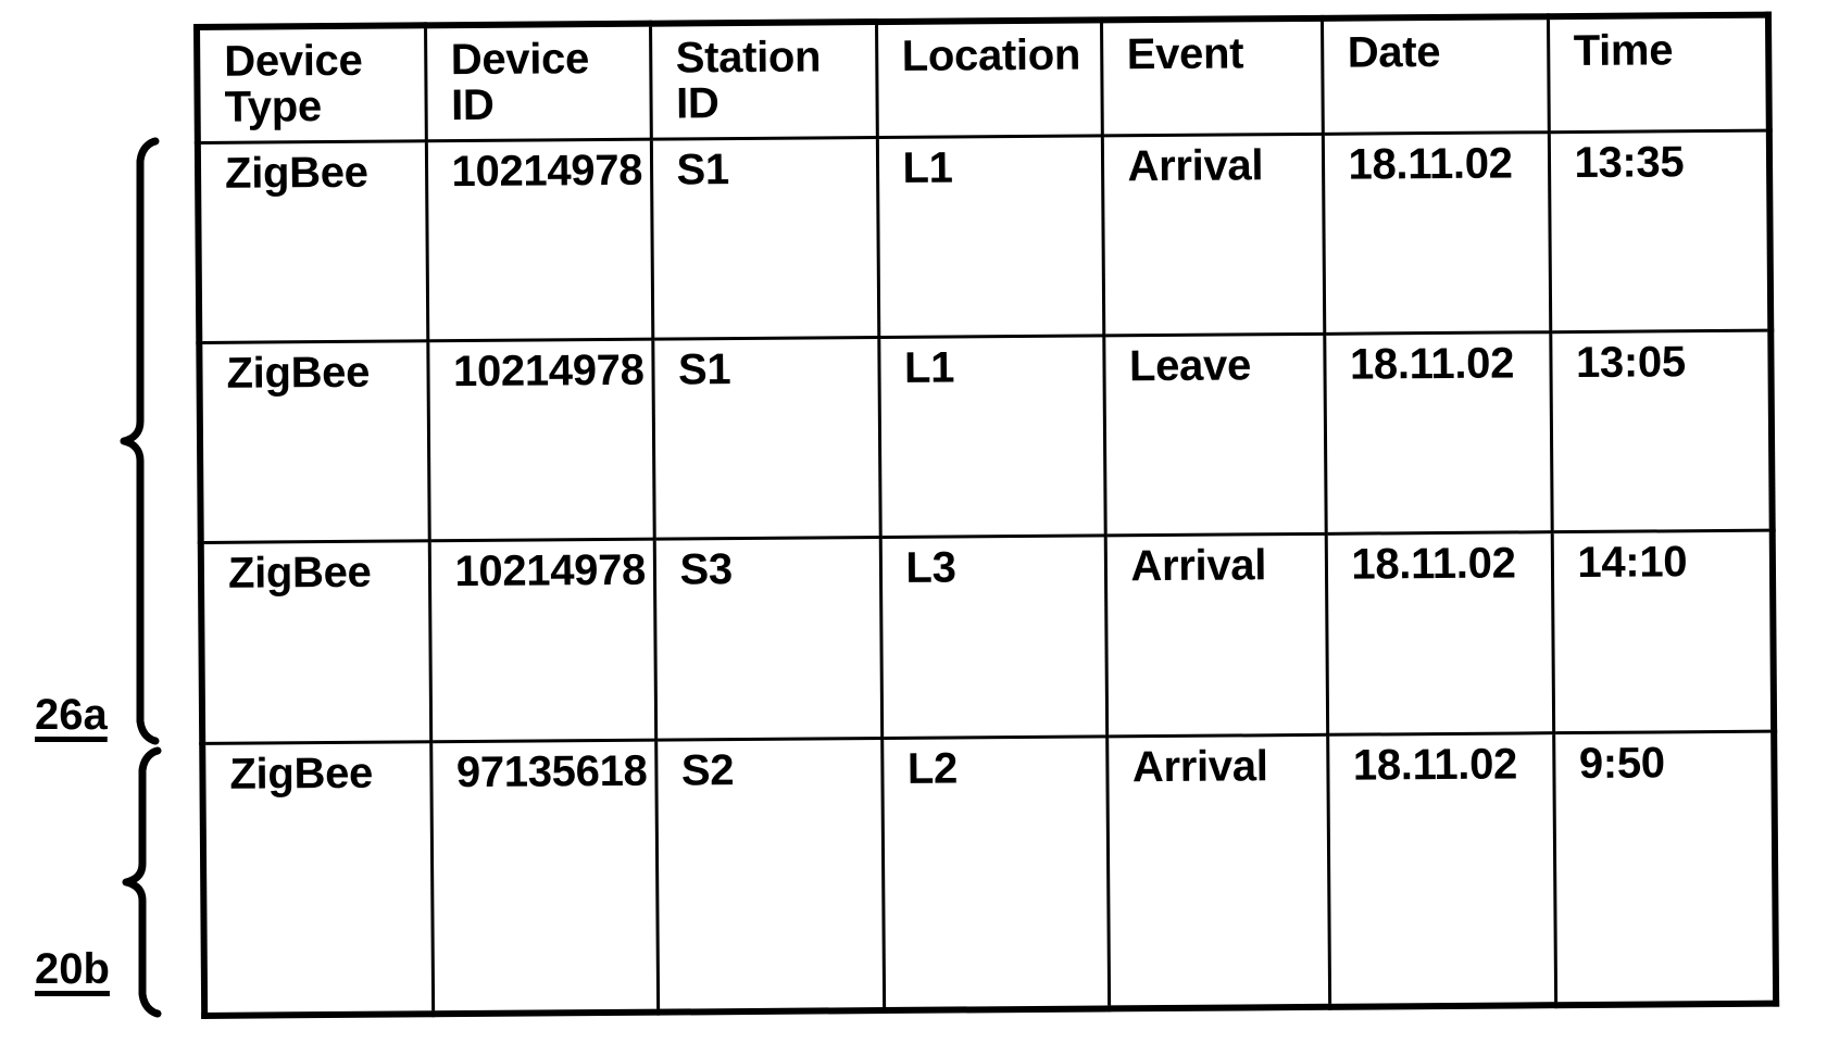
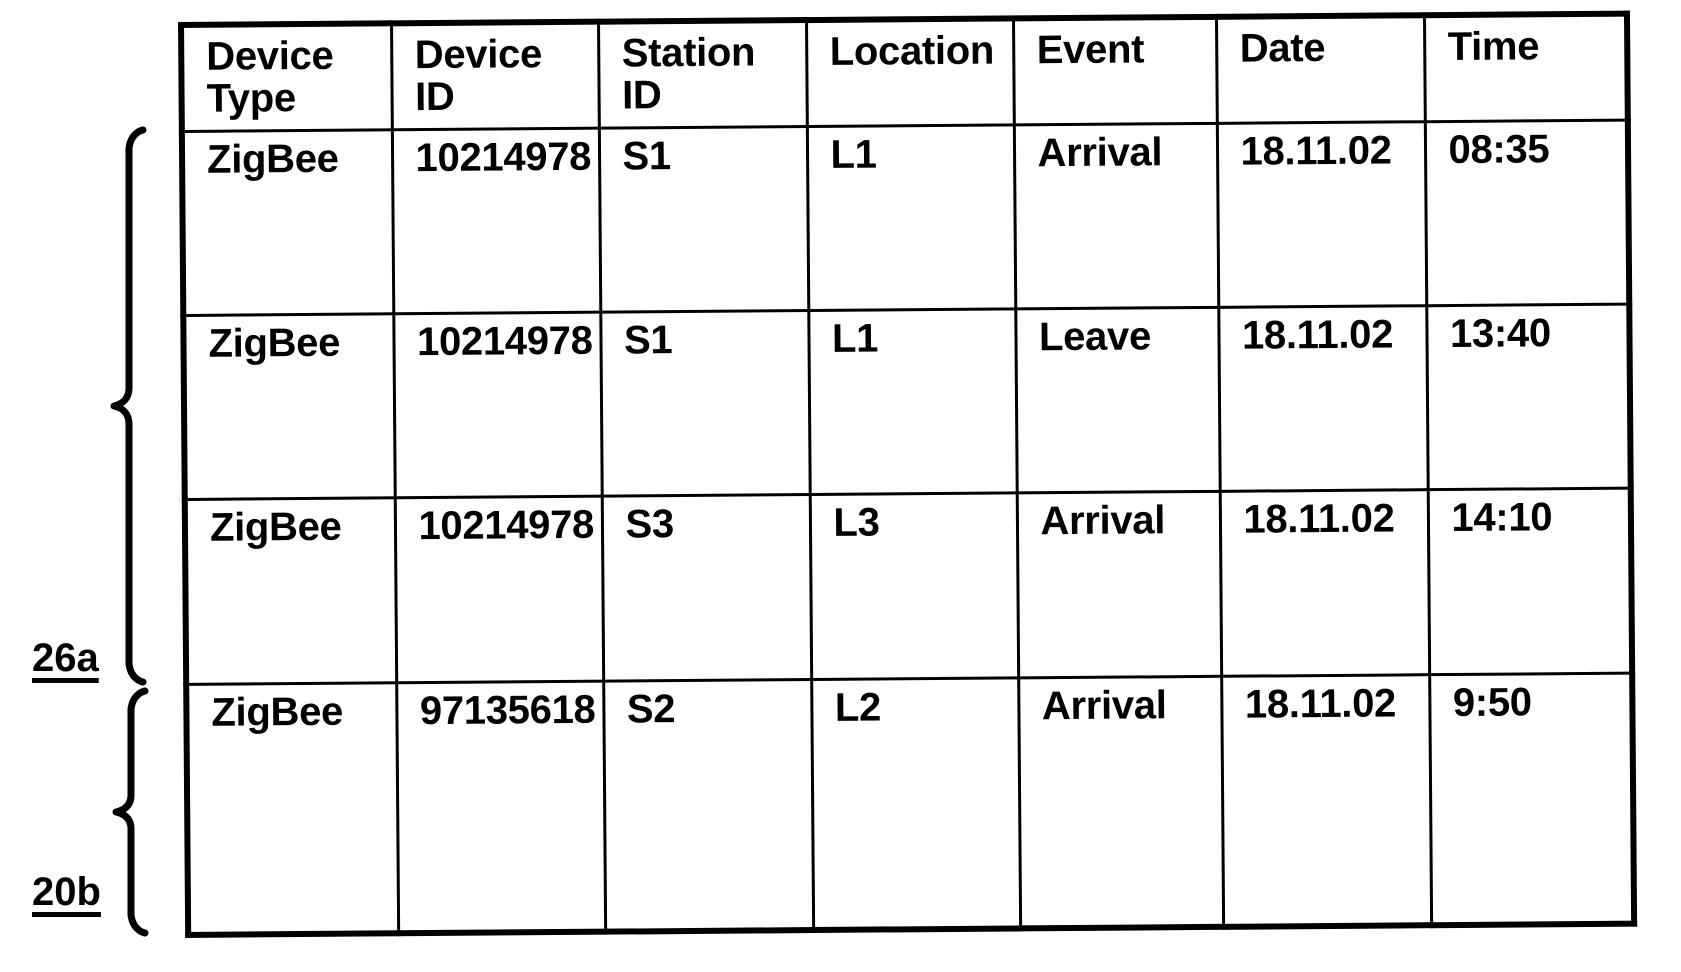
  26a
  20b
  Device Type	Device ID	Station ID	Location	Event	Date	Time
- ZigBee	10214978	S1	L1	Arrival	18.11.02	13:35
+ ZigBee	10214978	S1	L1	Arrival	18.11.02	08:35
- ZigBee	10214978	S1	L1	Leave	18.11.02	13:05
+ ZigBee	10214978	S1	L1	Leave	18.11.02	13:40
  ZigBee	10214978	S3	L3	Arrival	18.11.02	14:10
  ZigBee	97135618	S2	L2	Arrival	18.11.02	9:50
